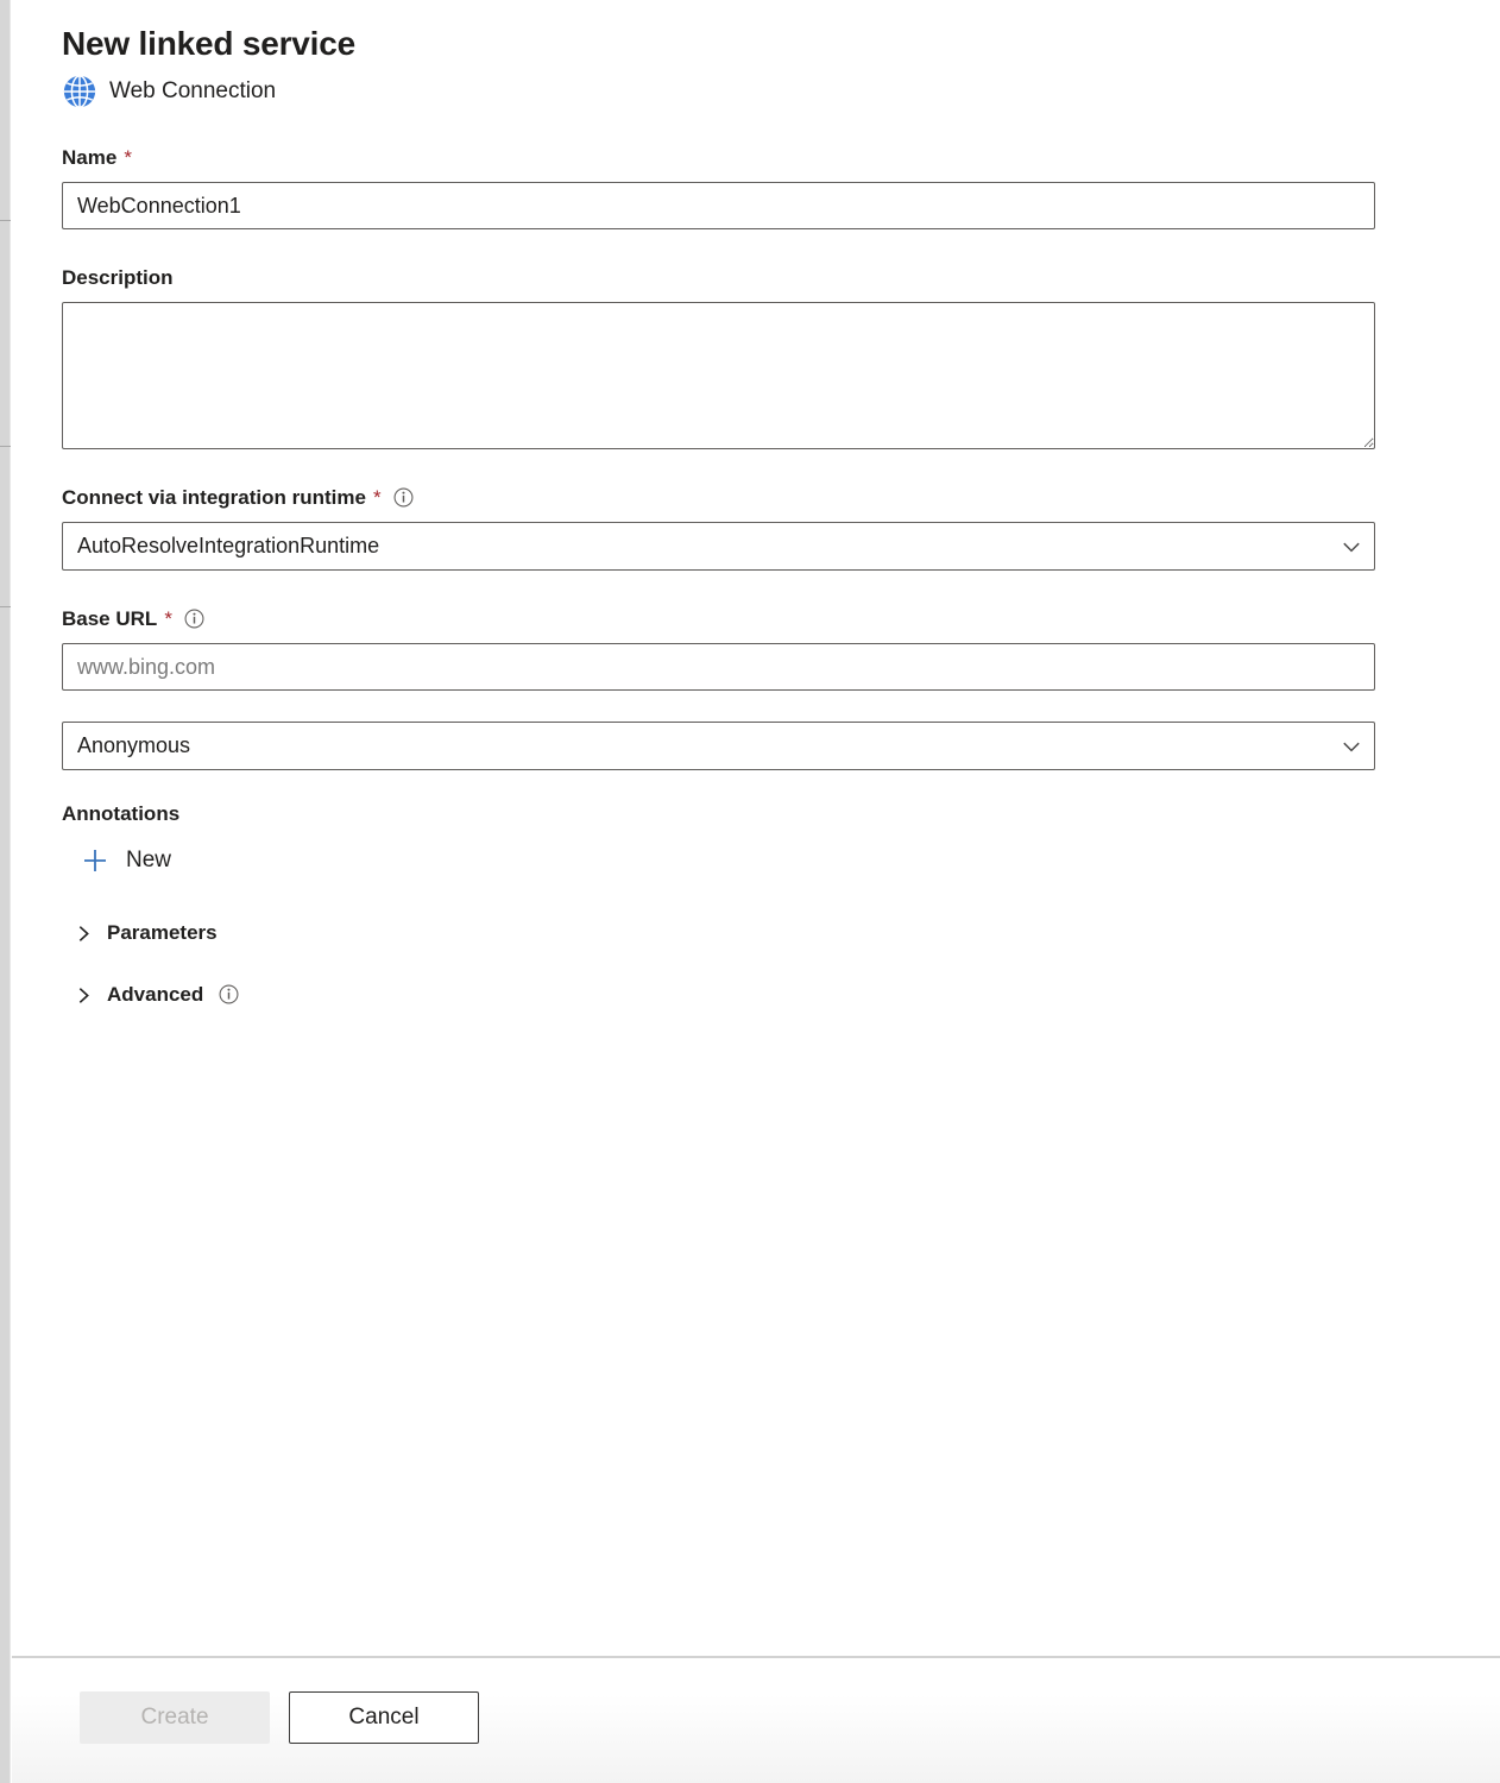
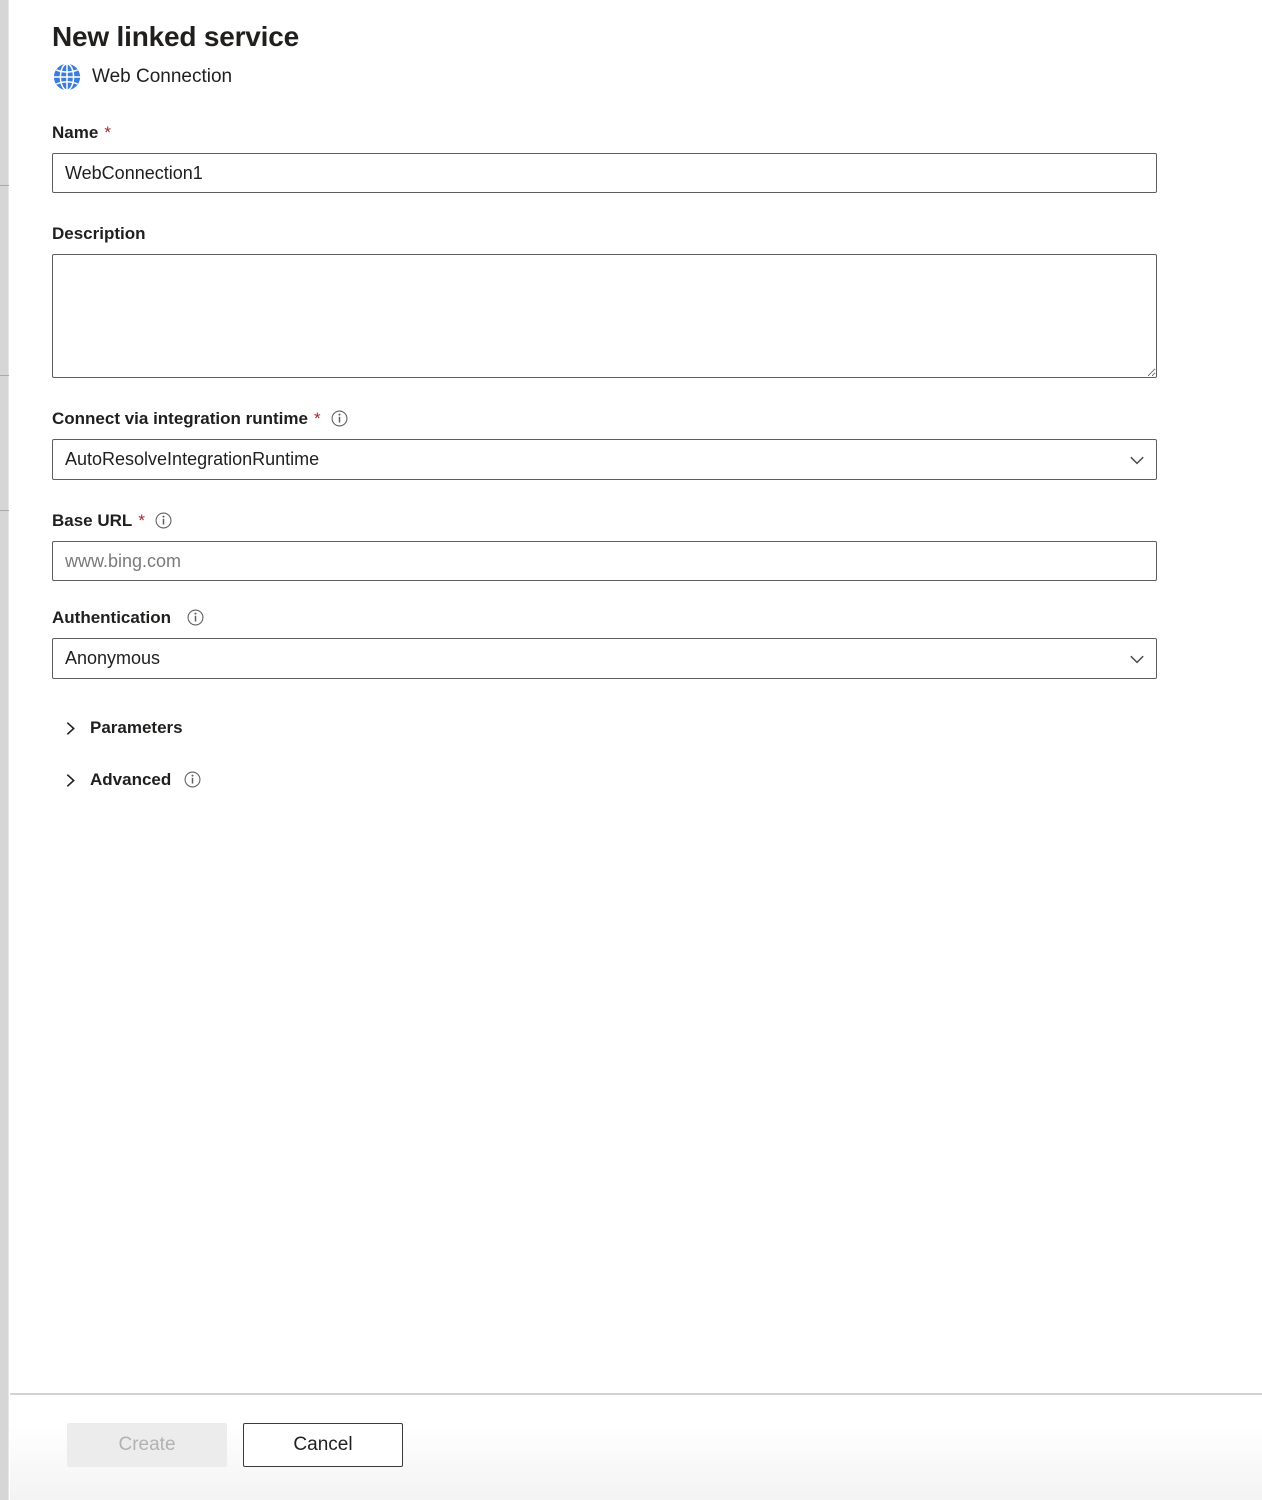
  New linked service
  Web Connection
  Name
  *
  WebConnection1
  Description
  Connect via integration runtime
  *
  AutoResolveIntegrationRuntime
  Base URL
  *
  www.bing.com
+ Authentication
  Anonymous
- Annotations
- New
  Parameters
  Advanced
  Create
  Cancel
